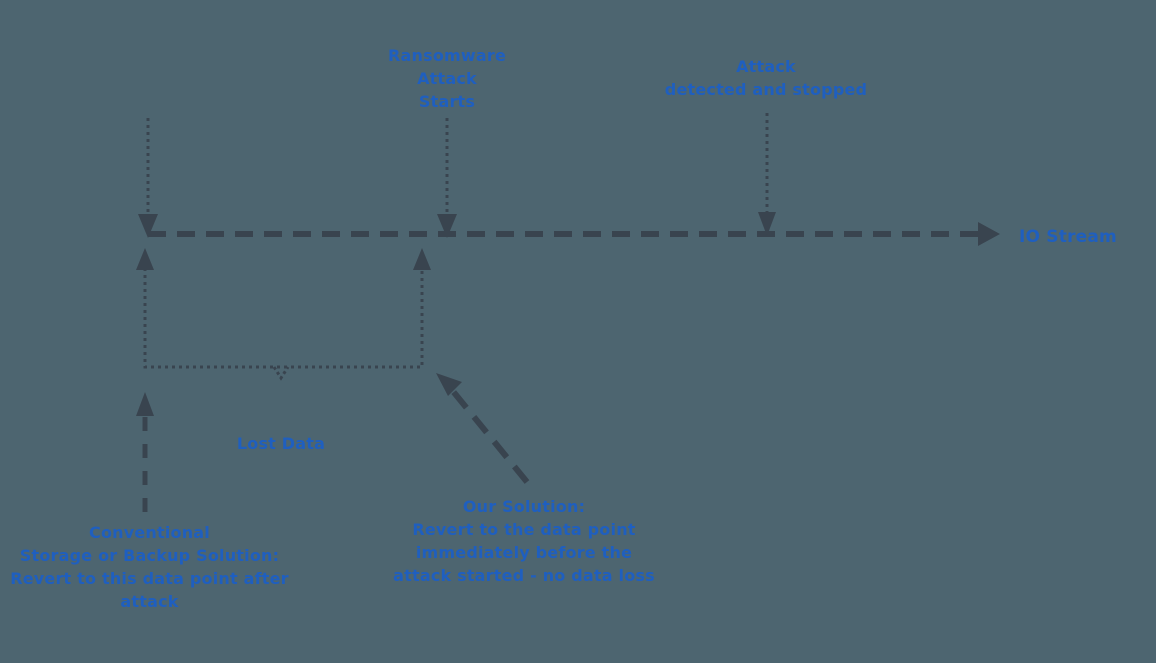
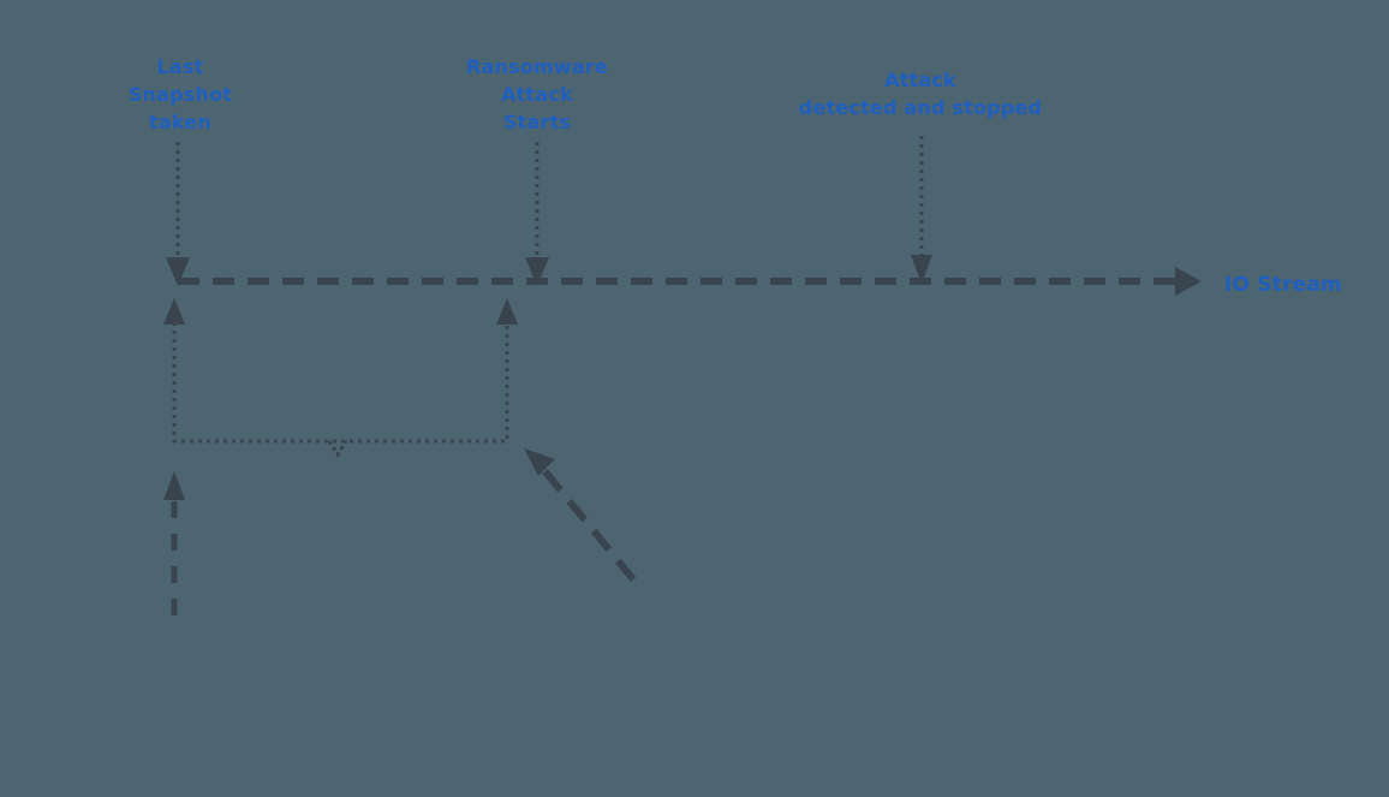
+ Last
+ Snapshot
+ taken
  Ransomware
  Attack
  Starts
  Attack
  detected and stopped
  IO Stream
- Lost Data
- Conventional
- Storage or Backup Solution:
- Revert to this data point after
- attack
- Our Solution:
- Revert to the data point
- immediately before the
- attack started - no data loss
